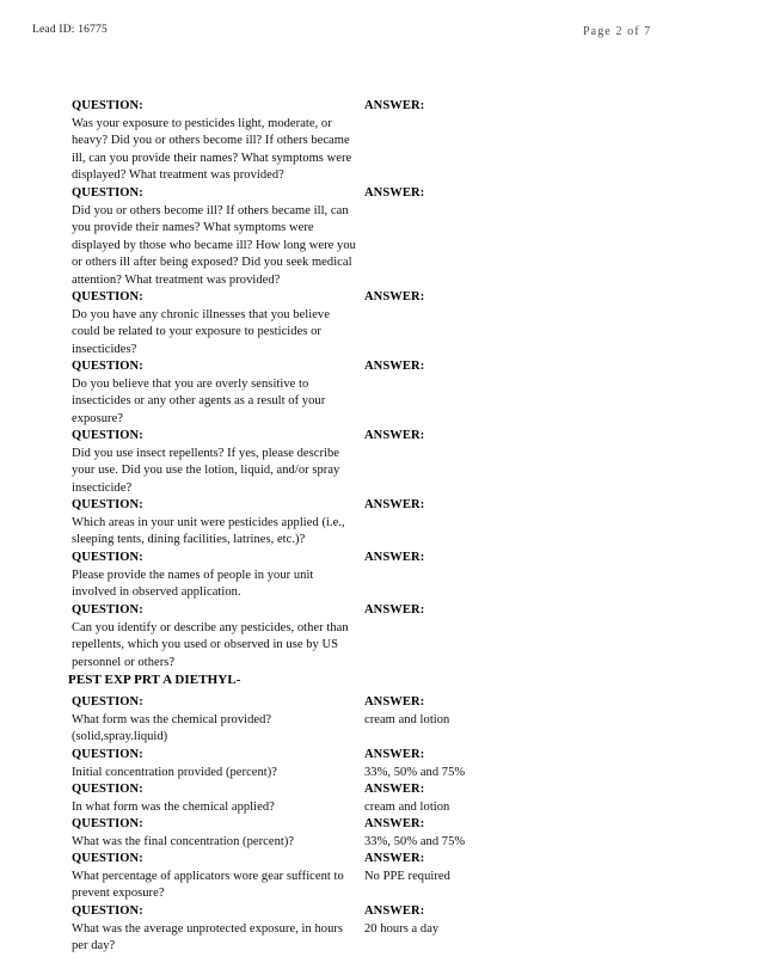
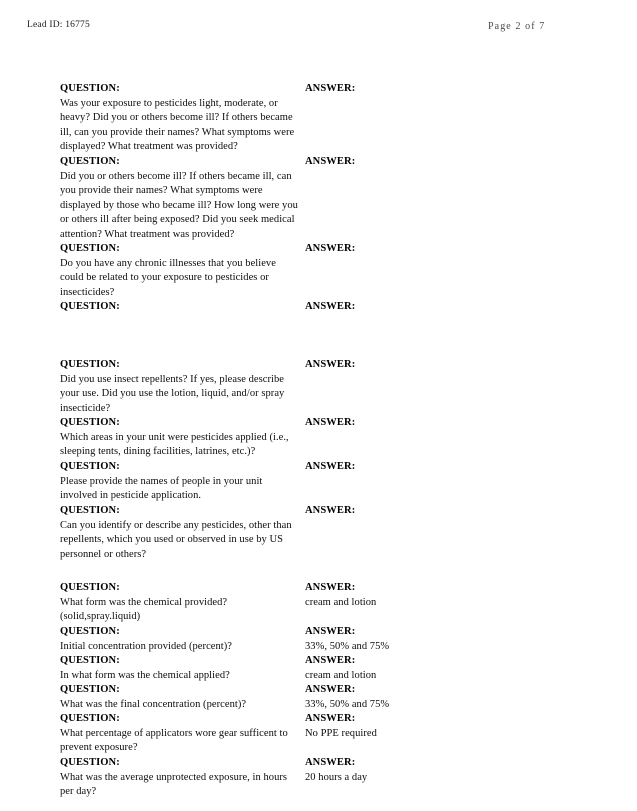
  Lead ID: 16775
  Page 2 of 7
  QUESTION:
  Was your exposure to pesticides light, moderate, or heavy? Did you or others become ill? If others became ill, can you provide their names? What symptoms were displayed? What treatment was provided?
  ANSWER:
  QUESTION:
  Did you or others become ill? If others became ill, can you provide their names? What symptoms were displayed by those who became ill? How long were you or others ill after being exposed? Did you seek medical attention? What treatment was provided?
  ANSWER:
  QUESTION:
  Do you have any chronic illnesses that you believe could be related to your exposure to pesticides or insecticides?
  ANSWER:
  QUESTION:
- Do you believe that you are overly sensitive to insecticides or any other agents as a result of your exposure?
  ANSWER:
  QUESTION:
  Did you use insect repellents? If yes, please describe your use. Did you use the lotion, liquid, and/or spray insecticide?
  ANSWER:
  QUESTION:
  Which areas in your unit were pesticides applied (i.e., sleeping tents, dining facilities, latrines, etc.)?
  ANSWER:
  QUESTION:
- Please provide the names of people in your unit involved in observed application.
+ Please provide the names of people in your unit involved in pesticide application.
  ANSWER:
  QUESTION:
  Can you identify or describe any pesticides, other than repellents, which you used or observed in use by US personnel or others?
  ANSWER:
- PEST EXP PRT A DIETHYL-
  QUESTION:
  What form was the chemical provided?(solid,spray.liquid)
  ANSWER:
  cream and lotion
  QUESTION:
  Initial concentration provided (percent)?
  ANSWER:
  33%, 50% and 75%
  QUESTION:
  In what form was the chemical applied?
  ANSWER:
  cream and lotion
  QUESTION:
  What was the final concentration (percent)?
  ANSWER:
  33%, 50% and 75%
  QUESTION:
  What percentage of applicators wore gear sufficent to prevent exposure?
  ANSWER:
  No PPE required
  QUESTION:
  What was the average unprotected exposure, in hours per day?
  ANSWER:
  20 hours a day
